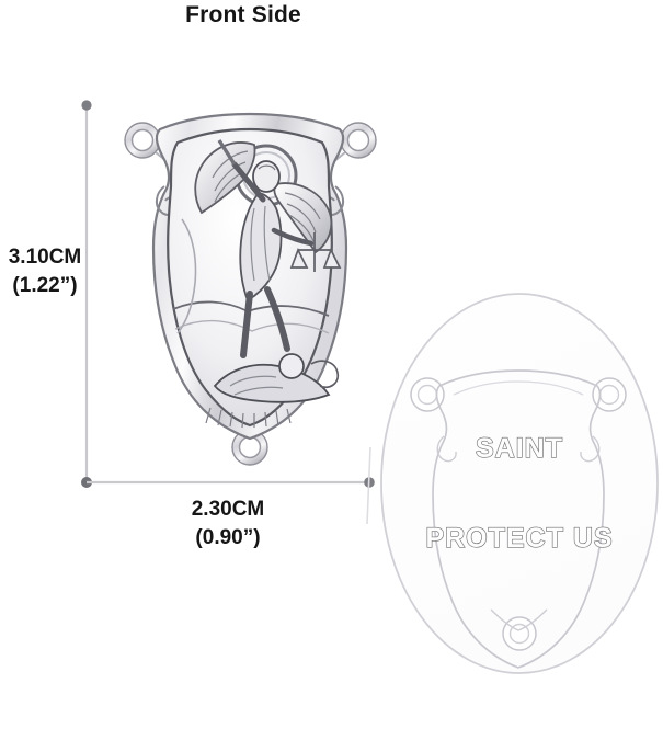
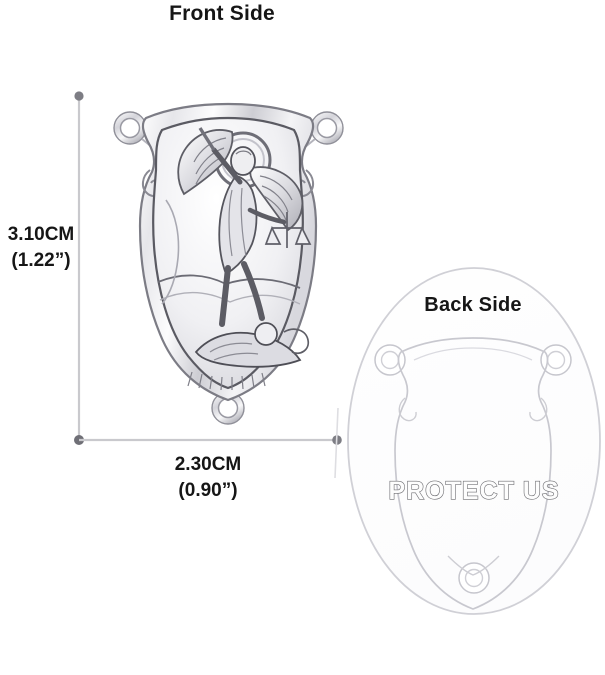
  Front Side
- SAINT
  PROTECT US
+ Back Side
  3.10CM
  (1.22”)
  2.30CM
  (0.90”)
